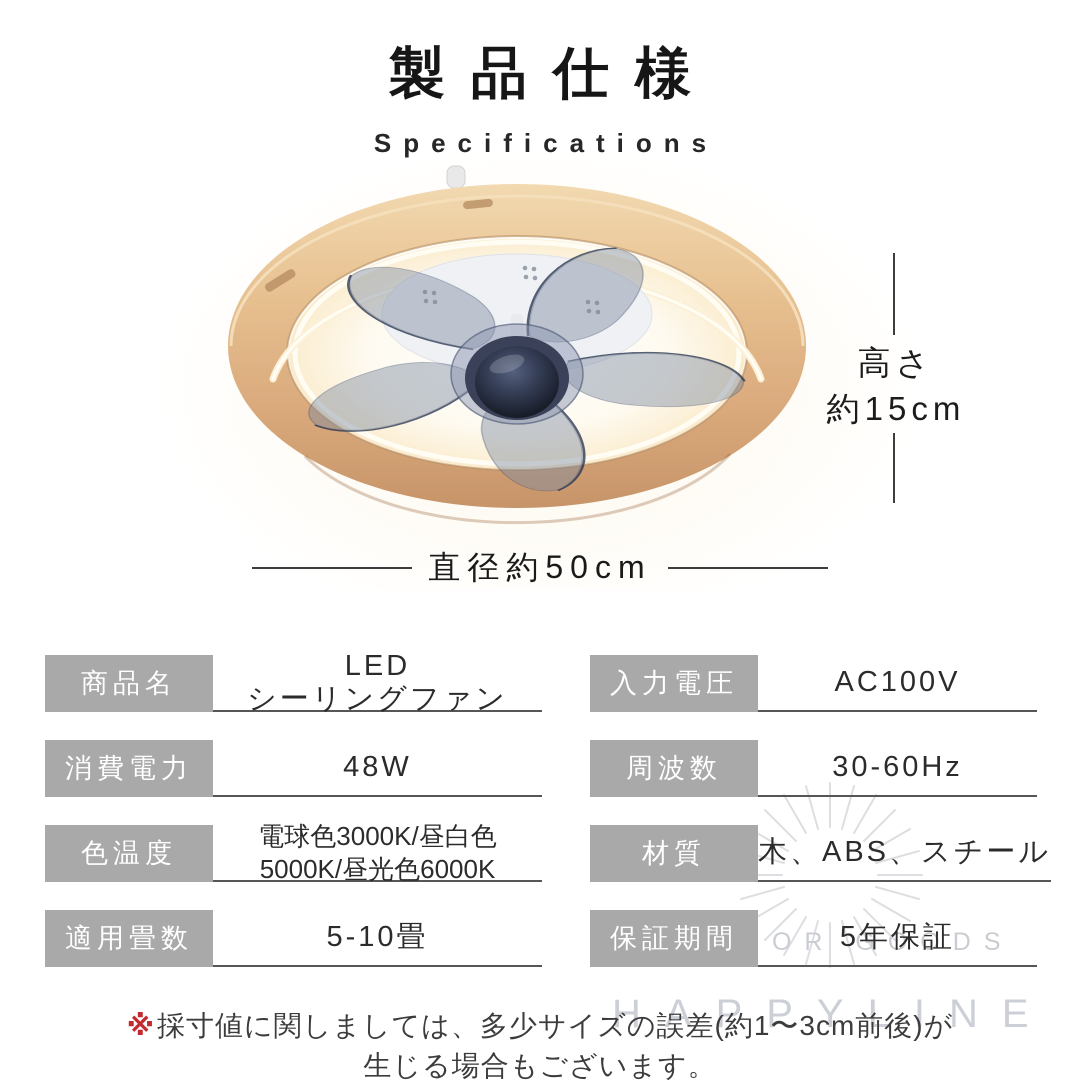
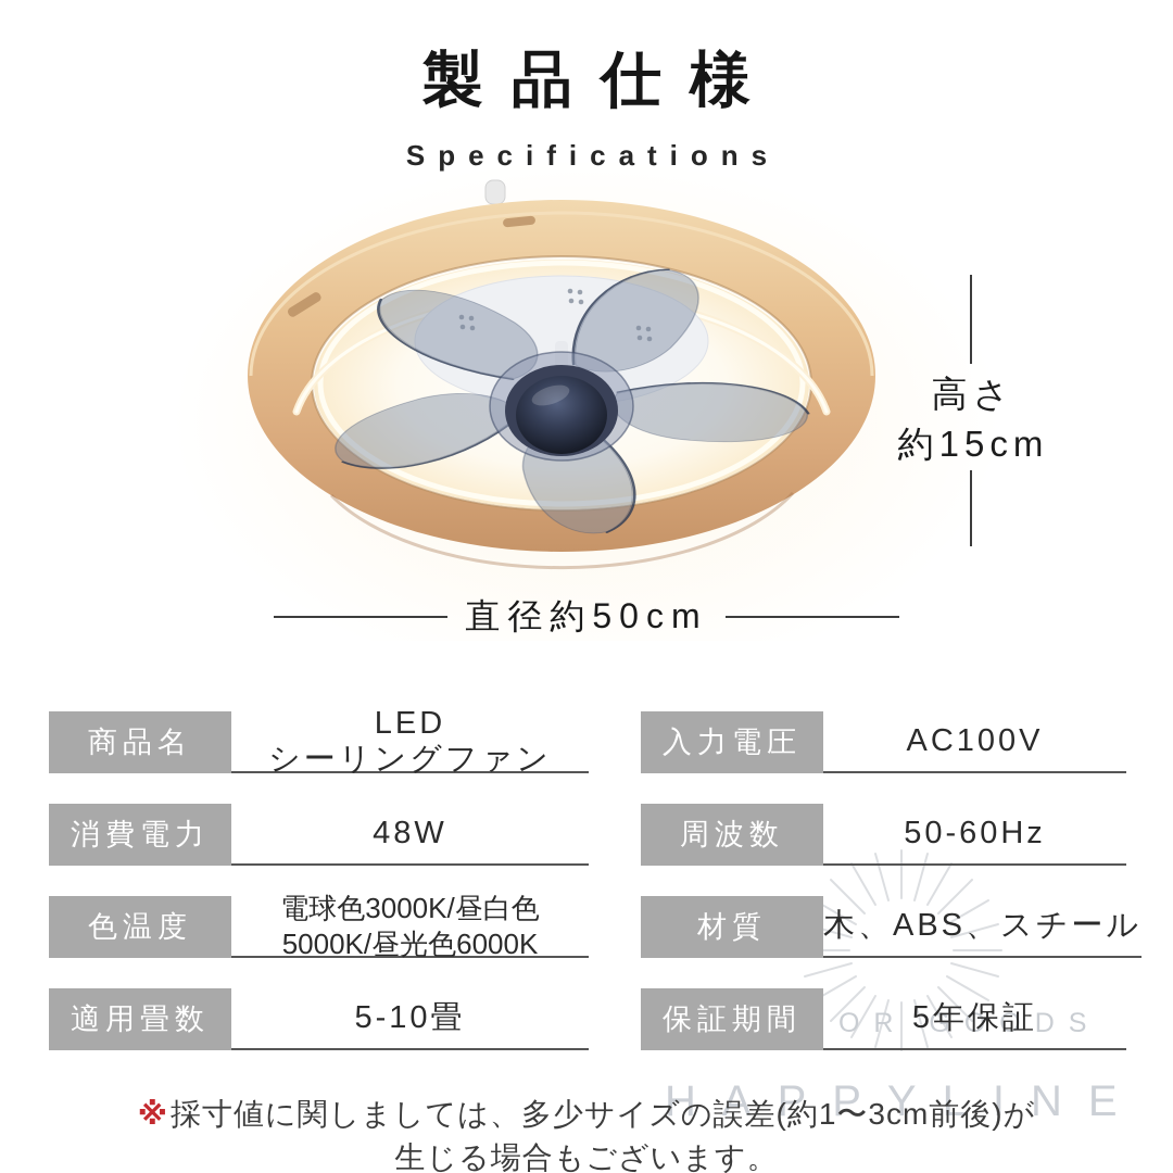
  HAPPYLINE
  製品仕様
  Specifications
  高さ
  約15cm
  直径約50cm
  商品名
  LED
  シーリングファン
  消費電力
  48W
  色温度
  電球色3000K/昼白色
  5000K/昼光色6000K
  適用畳数
  5-10畳
  入力電圧
  AC100V
  周波数
- 30-60Hz
+ 50-60Hz
  材質
  木、ABS、スチール
  保証期間
  5年保証
  ※採寸値に関しましては、多少サイズの誤差(約1〜3cm前後)が
  生じる場合もございます。
